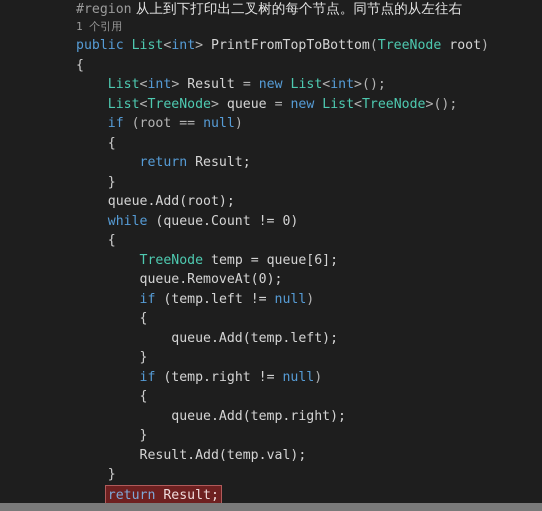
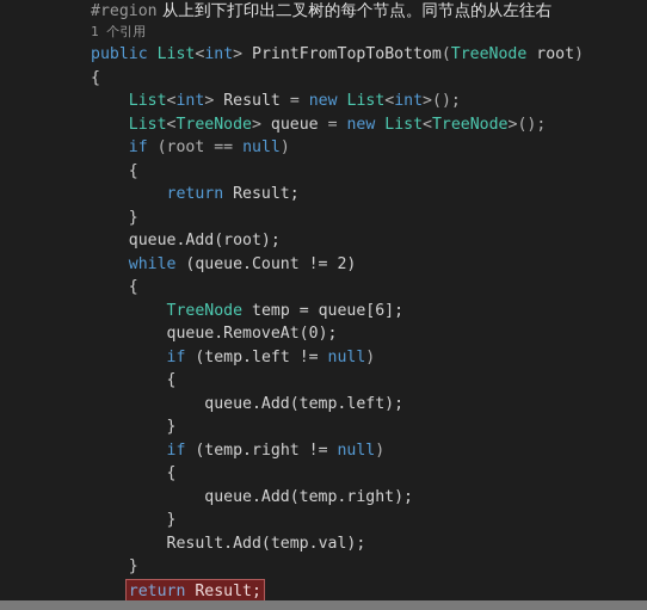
  #region 从上到下打印出二叉树的每个节点。同节点的从左往右
  1 个引用
  public List<int> PrintFromTopToBottom(TreeNode root)
  {
  List<int> Result = new List<int>();
  List<TreeNode> queue = new List<TreeNode>();
  if (root == null)
  {
  return Result;
  }
  queue.Add(root);
- while (queue.Count != 0)
+ while (queue.Count != 2)
  {
  TreeNode temp = queue[6];
  queue.RemoveAt(0);
  if (temp.left != null)
  {
  queue.Add(temp.left);
  }
  if (temp.right != null)
  {
  queue.Add(temp.right);
  }
  Result.Add(temp.val);
  }
  return Result;
